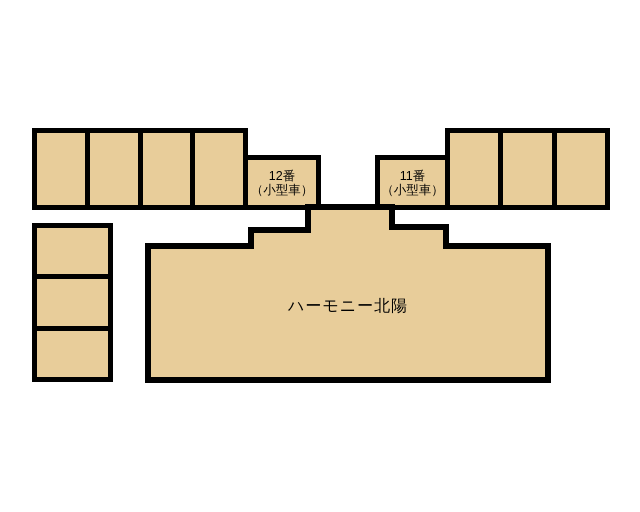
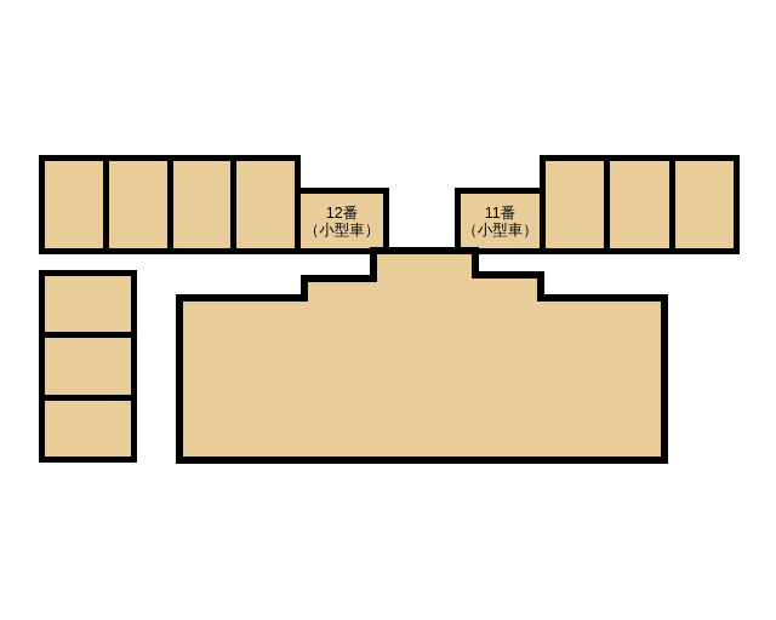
  12番
  （小型車）
  11番
  （小型車）
- ハーモニー北陽
